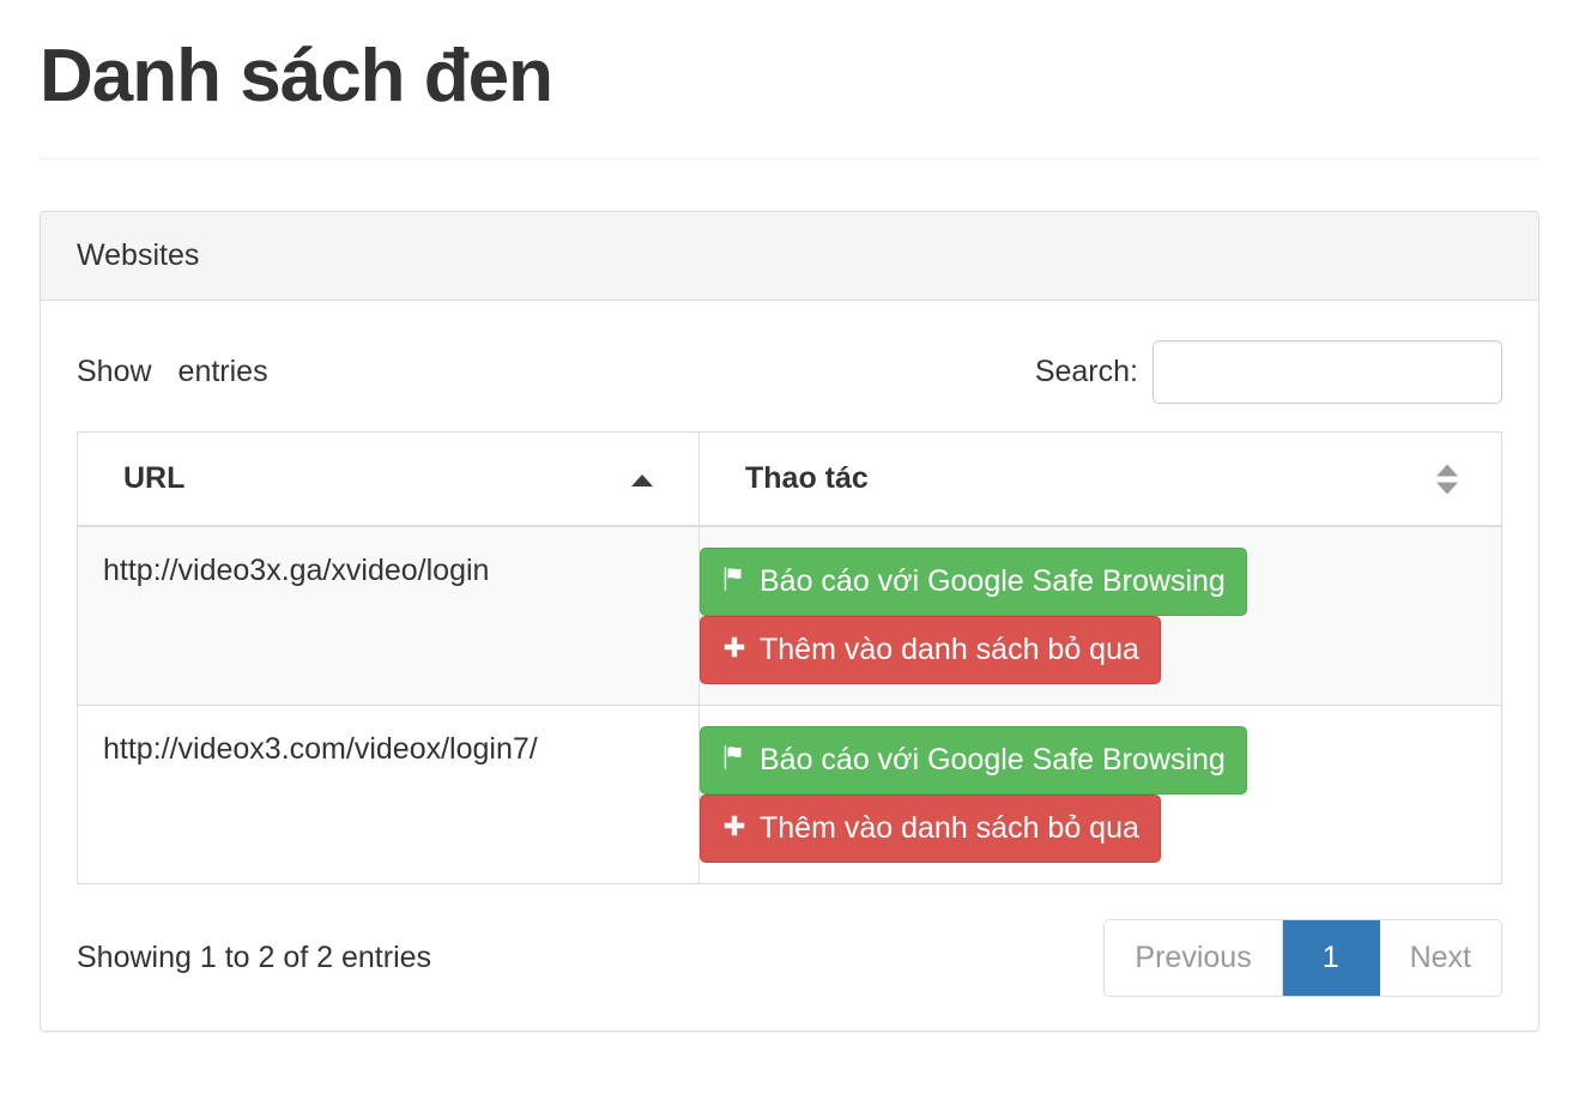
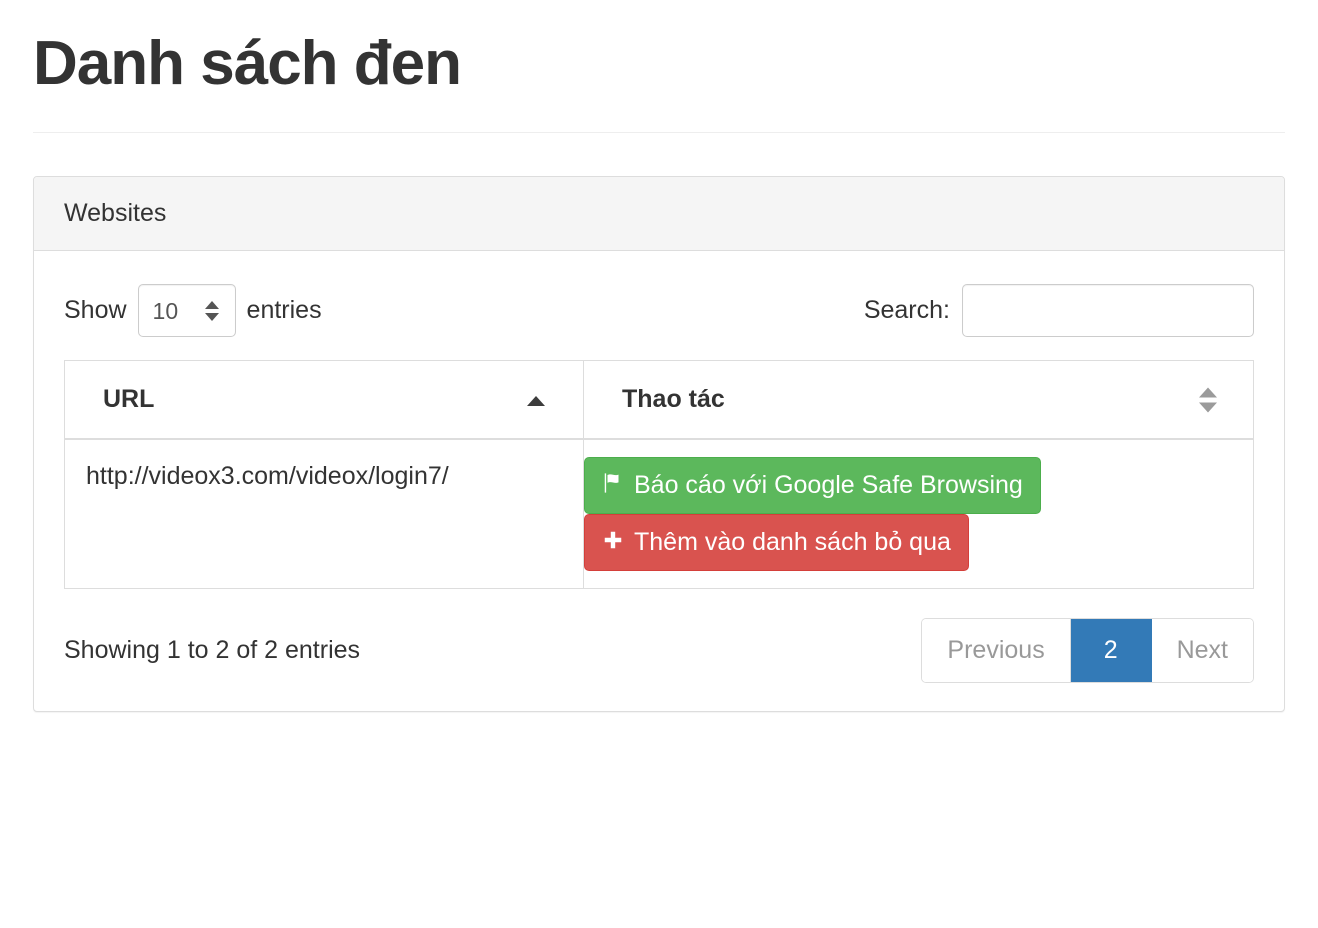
  Danh sách đen
  Websites
  Show
+ 10
  entries
  Search:
  URL	Thao tác
- http://video3x.ga/xvideo/login	Báo cáo với Google Safe Browsing Thêm vào danh sách bỏ qua
  http://videox3.com/videox/login7/	Báo cáo với Google Safe Browsing Thêm vào danh sách bỏ qua
  Showing 1 to 2 of 2 entries
  Previous
- 1
+ 2
  Next
